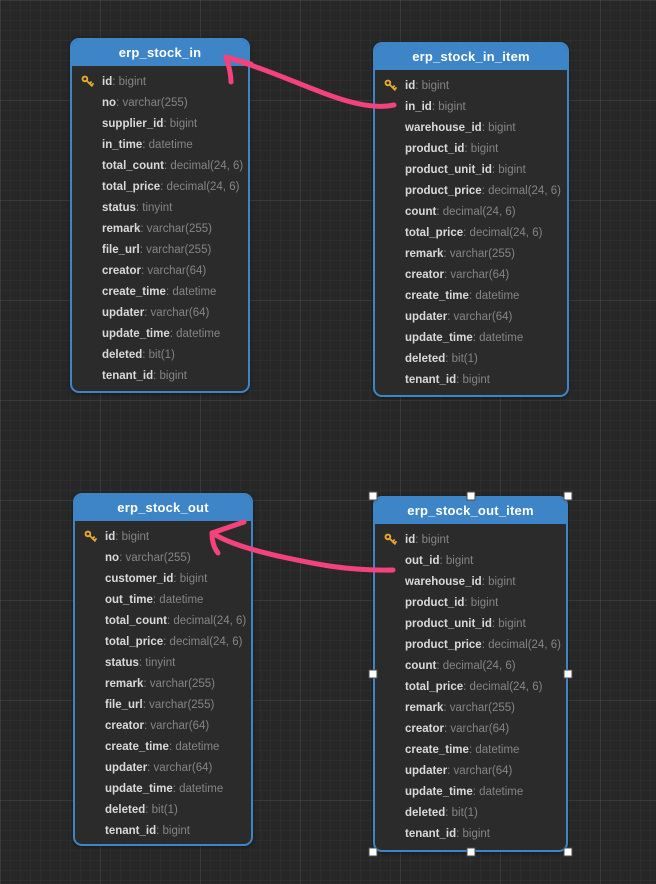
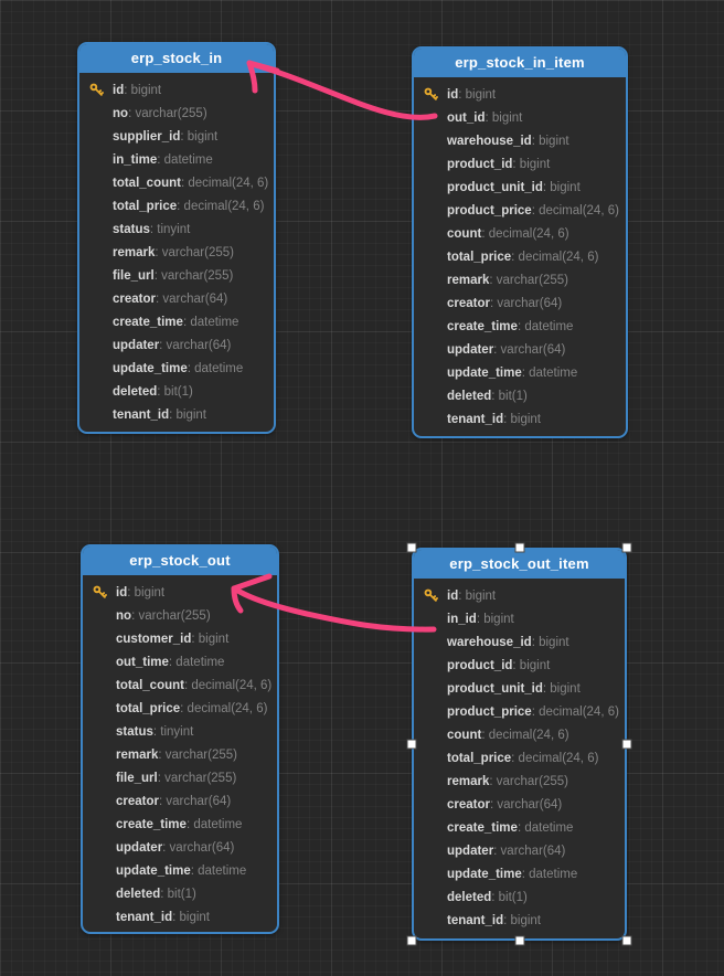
  erp_stock_in
  id
  : bigint
  no
  : varchar(255)
  supplier_id
  : bigint
  in_time
  : datetime
  total_count
  : decimal(24, 6)
  total_price
  : decimal(24, 6)
  status
  : tinyint
  remark
  : varchar(255)
  file_url
  : varchar(255)
  creator
  : varchar(64)
  create_time
  : datetime
  updater
  : varchar(64)
  update_time
  : datetime
  deleted
  : bit(1)
  tenant_id
  : bigint
  erp_stock_in_item
  id
  : bigint
- in_id
+ out_id
  : bigint
  warehouse_id
  : bigint
  product_id
  : bigint
  product_unit_id
  : bigint
  product_price
  : decimal(24, 6)
  count
  : decimal(24, 6)
  total_price
  : decimal(24, 6)
  remark
  : varchar(255)
  creator
  : varchar(64)
  create_time
  : datetime
  updater
  : varchar(64)
  update_time
  : datetime
  deleted
  : bit(1)
  tenant_id
  : bigint
  erp_stock_out
  id
  : bigint
  no
  : varchar(255)
  customer_id
  : bigint
  out_time
  : datetime
  total_count
  : decimal(24, 6)
  total_price
  : decimal(24, 6)
  status
  : tinyint
  remark
  : varchar(255)
  file_url
  : varchar(255)
  creator
  : varchar(64)
  create_time
  : datetime
  updater
  : varchar(64)
  update_time
  : datetime
  deleted
  : bit(1)
  tenant_id
  : bigint
  erp_stock_out_item
  id
  : bigint
- out_id
+ in_id
  : bigint
  warehouse_id
  : bigint
  product_id
  : bigint
  product_unit_id
  : bigint
  product_price
  : decimal(24, 6)
  count
  : decimal(24, 6)
  total_price
  : decimal(24, 6)
  remark
  : varchar(255)
  creator
  : varchar(64)
  create_time
  : datetime
  updater
  : varchar(64)
  update_time
  : datetime
  deleted
  : bit(1)
  tenant_id
  : bigint
